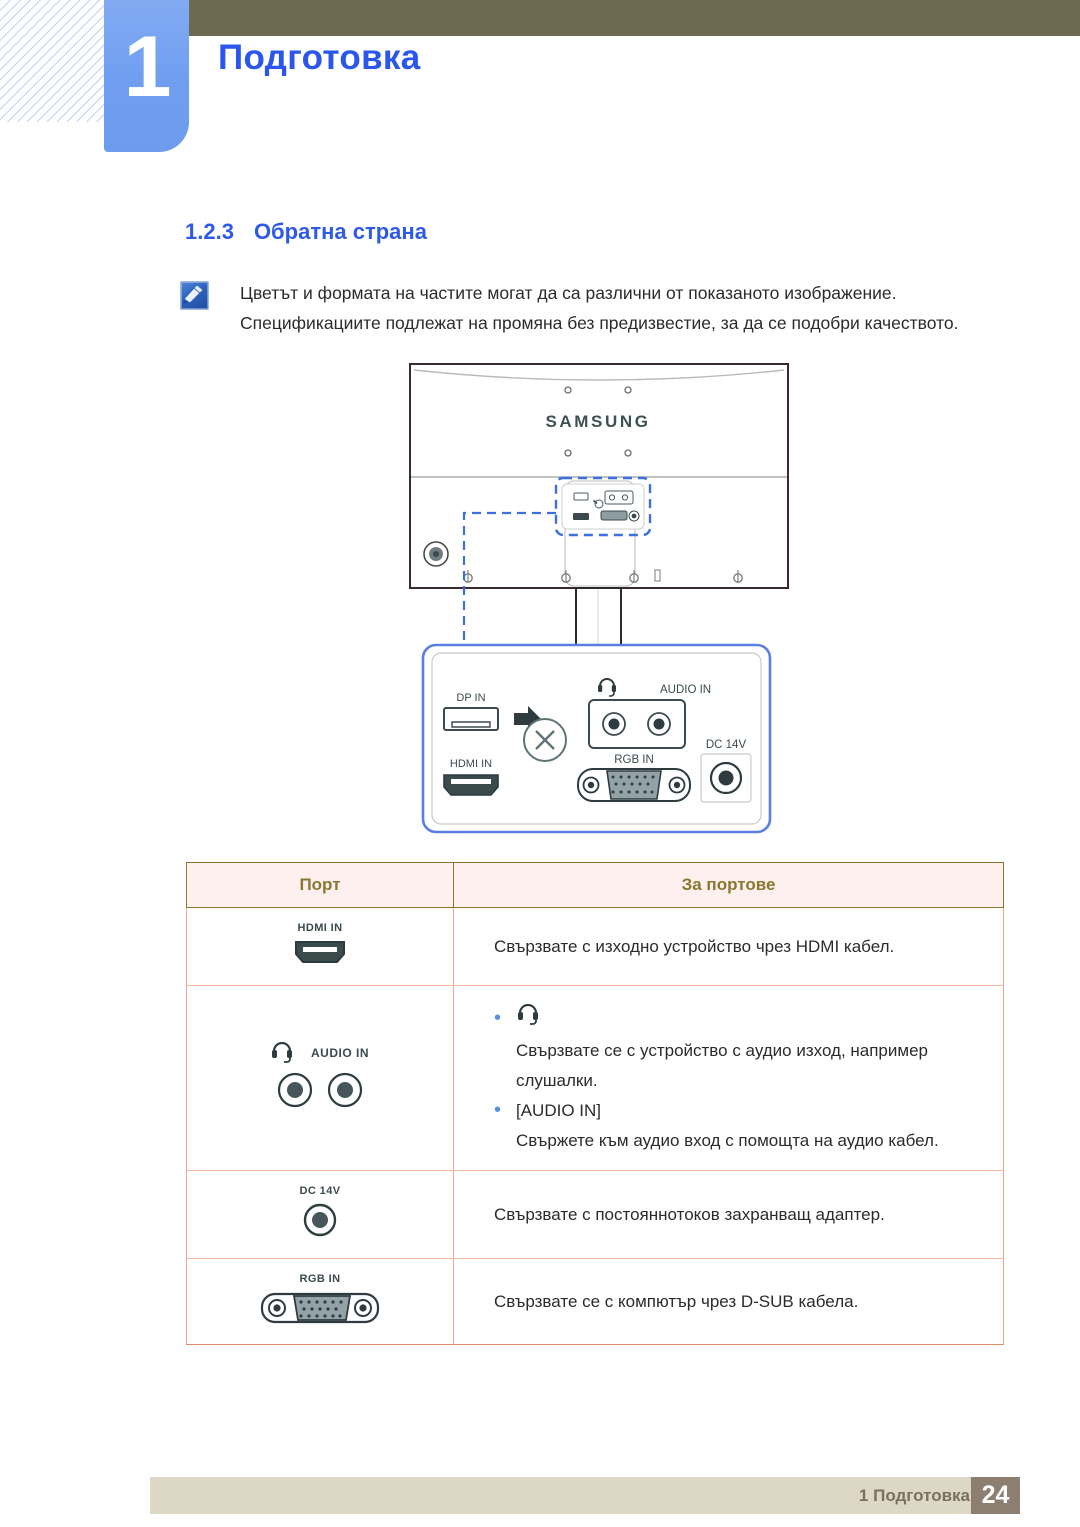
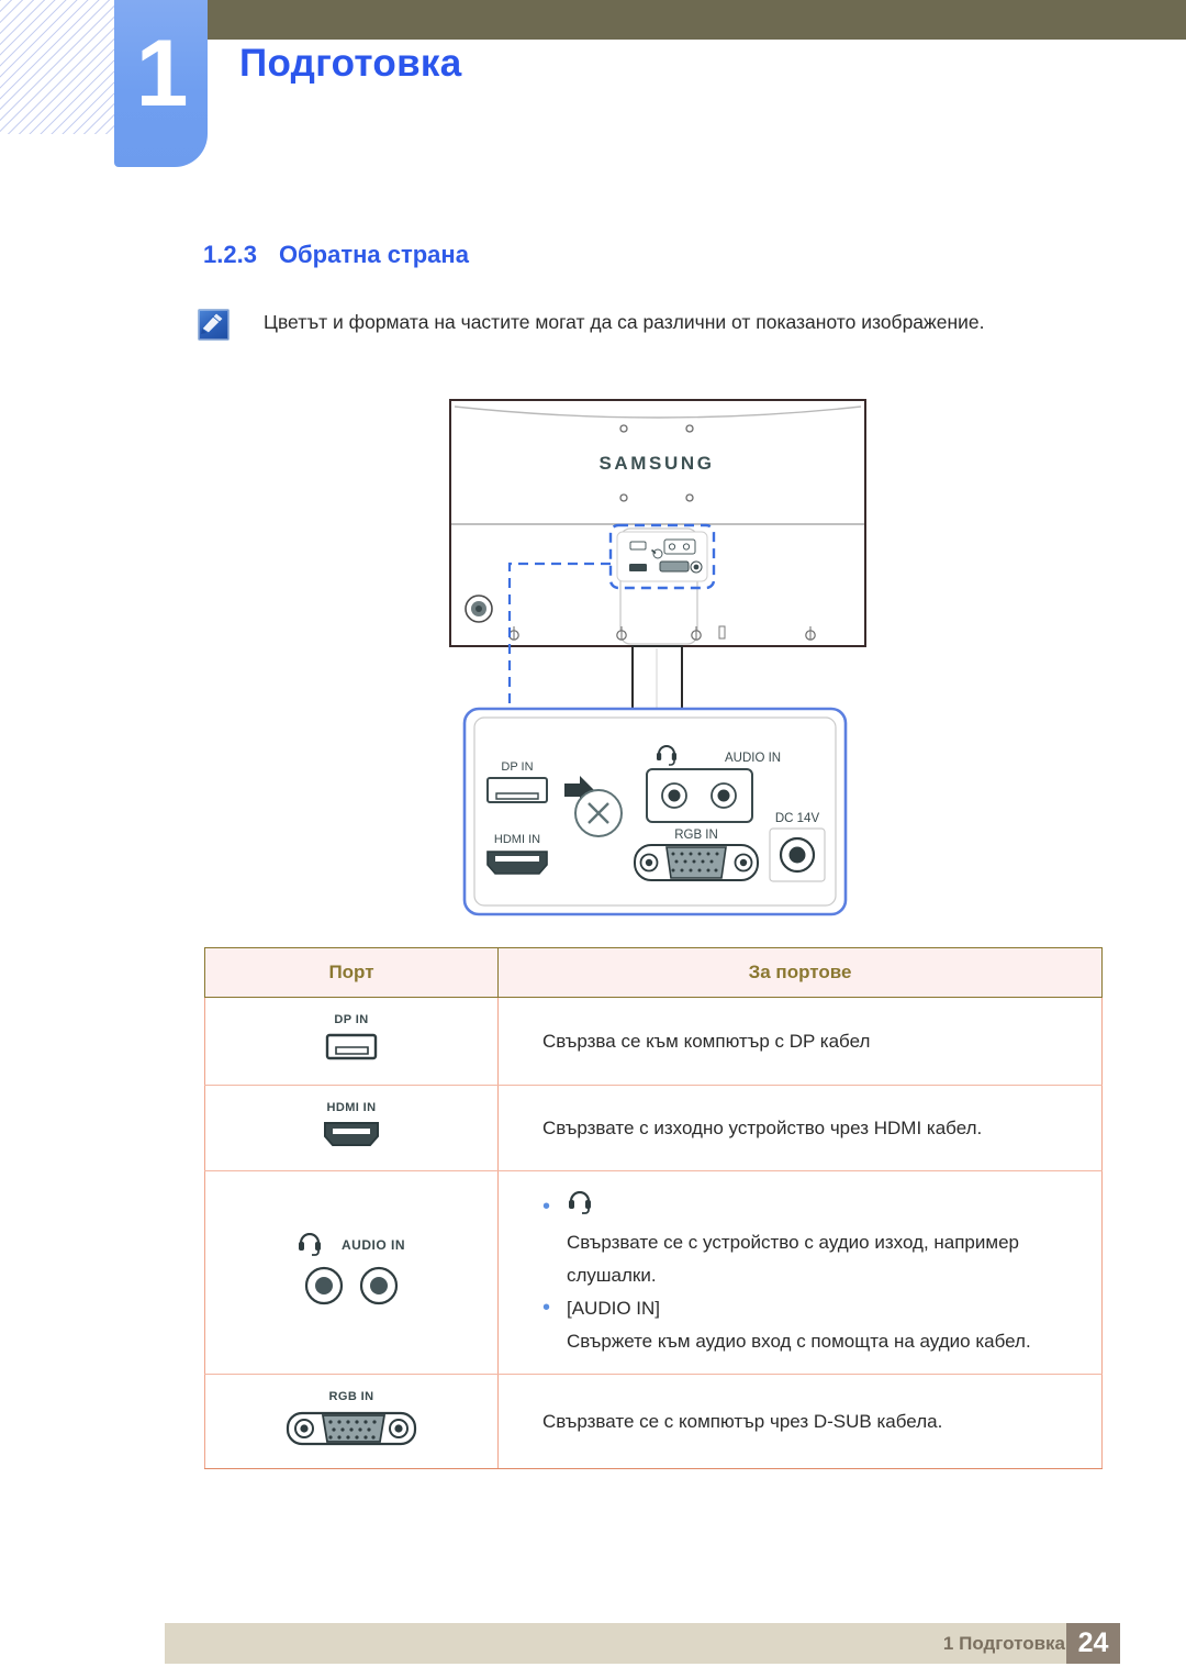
  1
  Подготовка
  1.2.3 Обратна страна
  Цветът и формата на частите могат да са различни от показаното изображение.
- Спецификациите подлежат на промяна без предизвестие, за да се подобри качеството.
  SAMSUNG
  DP IN
  HDMI IN
  AUDIO IN
  RGB IN
  DC 14V
  Порт	За портове
+ DP IN	Свързва се към компютър с DP кабел
  HDMI IN	Свързвате с изходно устройство чрез HDMI кабел.
  AUDIO IN	• Свързвате се с устройство с аудио изход, например слушалки. • [AUDIO IN] Свържете към аудио вход с помощта на аудио кабел.
- DC 14V	Свързвате с постояннотоков захранващ адаптер.
  RGB IN	Свързвате се с компютър чрез D-SUB кабела.
  1 Подготовка
  24
